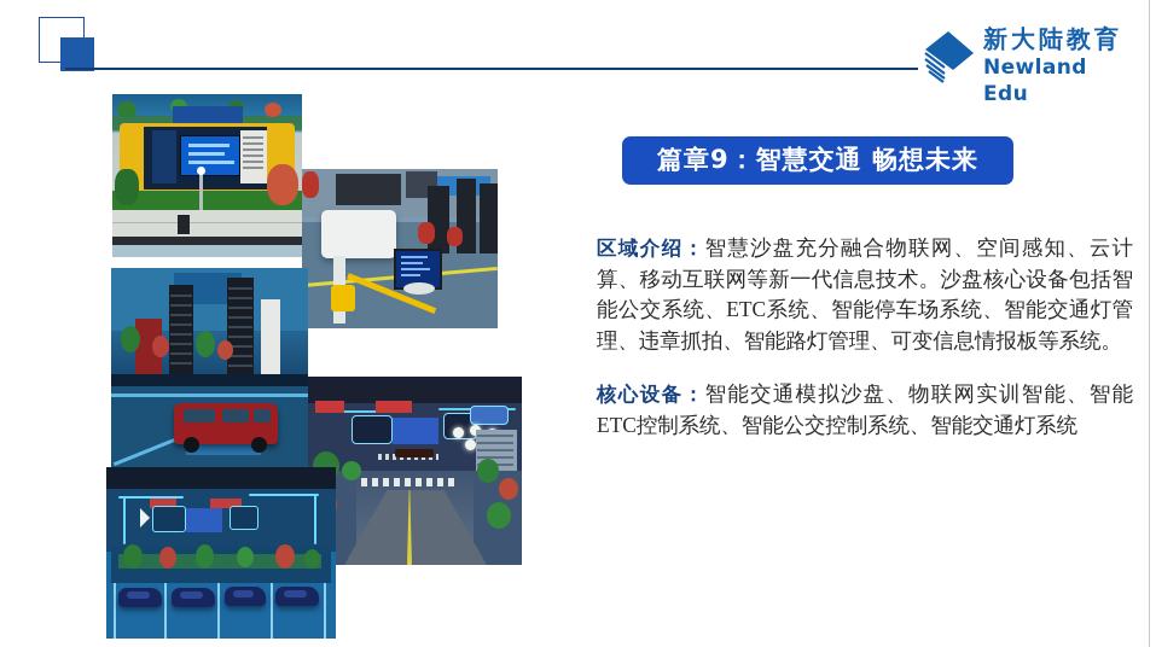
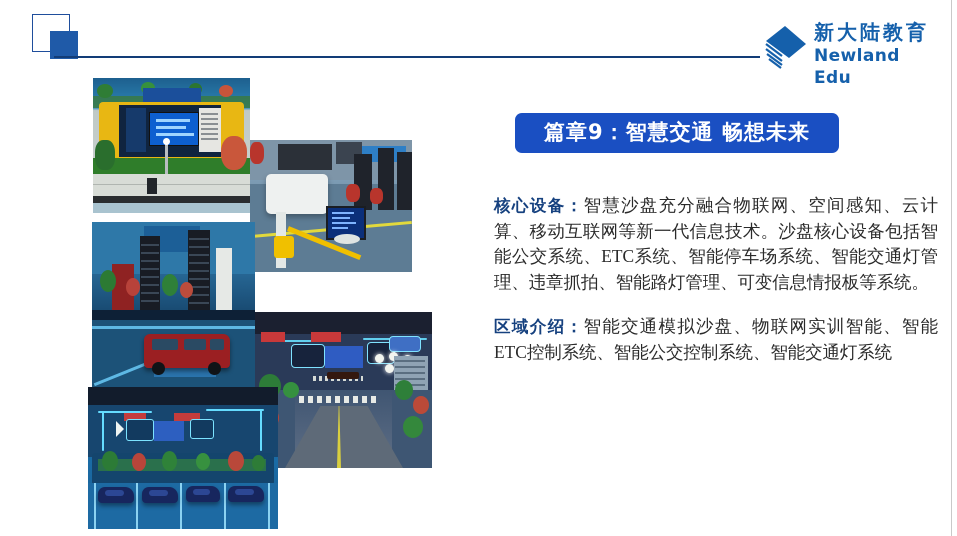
  新大陆教育
  Newland Edu
  篇章9：智慧交通 畅想未来
- 区域介绍：智慧沙盘充分融合物联网、空间感知、云计算、移动互联网等新一代信息技术。沙盘核心设备包括智能公交系统、ETC系统、智能停车场系统、智能交通灯管理、违章抓拍、智能路灯管理、可变信息情报板等系统。
+ 核心设备：智慧沙盘充分融合物联网、空间感知、云计算、移动互联网等新一代信息技术。沙盘核心设备包括智能公交系统、ETC系统、智能停车场系统、智能交通灯管理、违章抓拍、智能路灯管理、可变信息情报板等系统。
- 核心设备：智能交通模拟沙盘、物联网实训智能、智能ETC控制系统、智能公交控制系统、智能交通灯系统
+ 区域介绍：智能交通模拟沙盘、物联网实训智能、智能ETC控制系统、智能公交控制系统、智能交通灯系统
